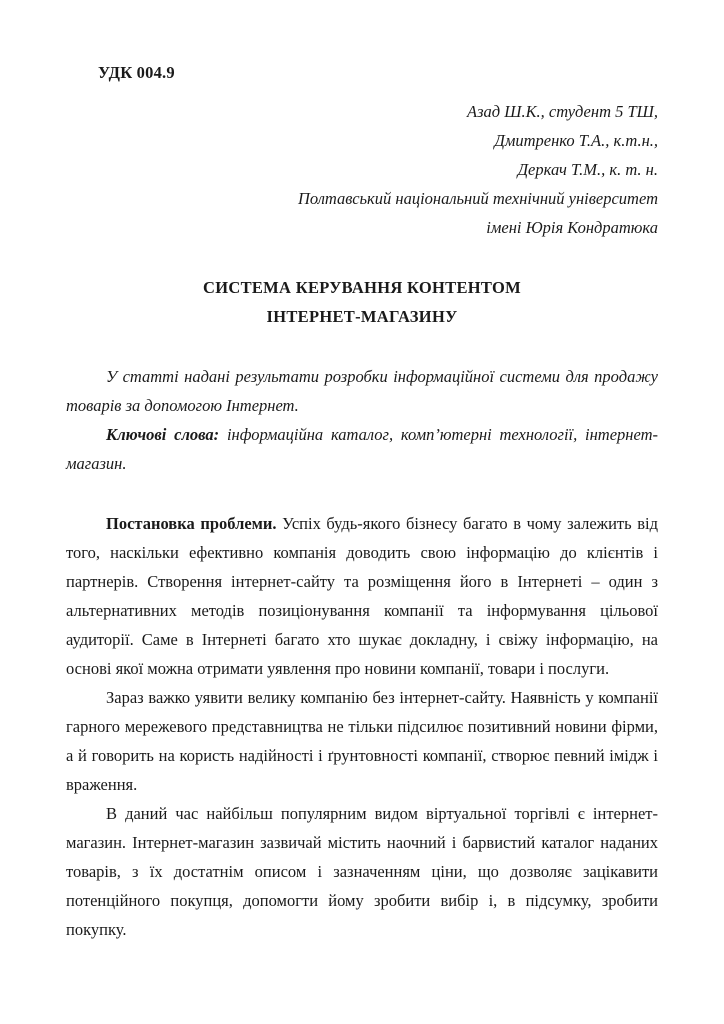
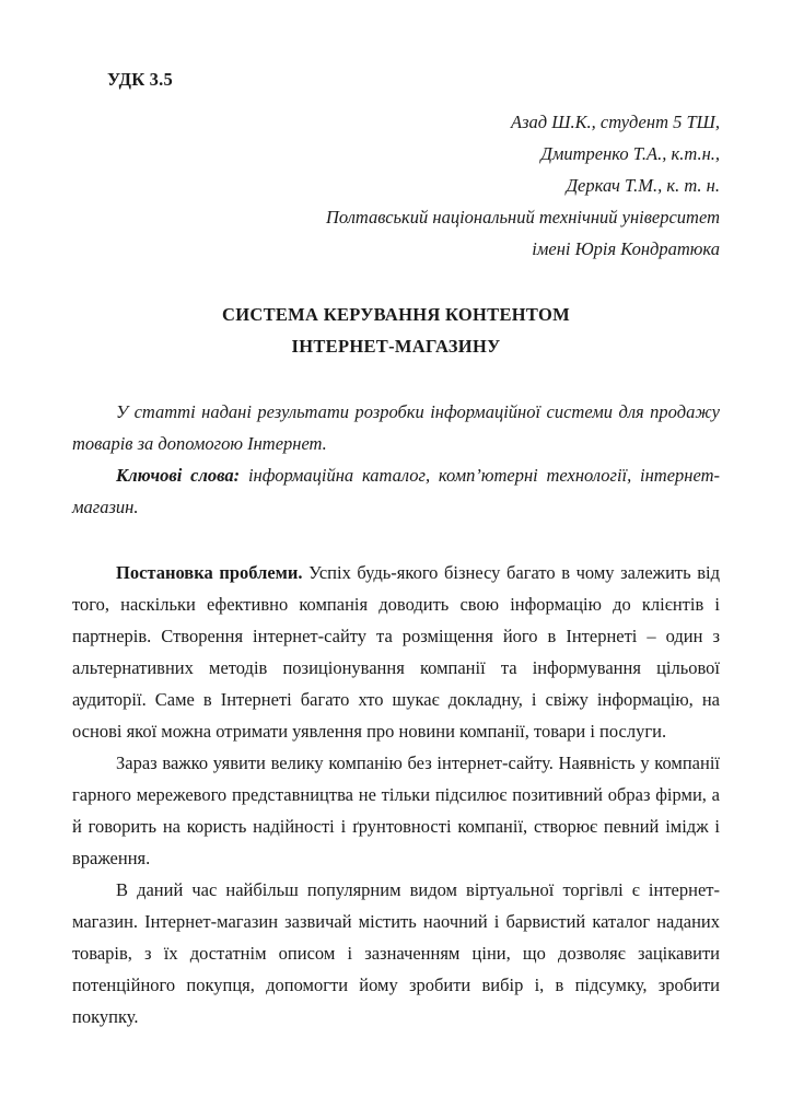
- УДК 004.9
+ УДК 3.5
  Азад Ш.К., студент 5 ТШ,
  Дмитренко Т.А., к.т.н.,
  Деркач Т.М., к. т. н.
  Полтавський національний технічний університет
  імені Юрія Кондратюка
  СИСТЕМА КЕРУВАННЯ КОНТЕНТОМ
  ІНТЕРНЕТ-МАГАЗИНУ
  У статті надані результати розробки інформаційної системи для продажу товарів за допомогою Інтернет.
  Ключові слова: інформаційна каталог, комп’ютерні технології, інтернет-магазин.
  Постановка проблеми. Успіх будь-якого бізнесу багато в чому залежить від того, наскільки ефективно компанія доводить свою інформацію до клієнтів і партнерів. Створення інтернет-сайту та розміщення його в Інтернеті – один з альтернативних методів позиціонування компанії та інформування цільової аудиторії. Саме в Інтернеті багато хто шукає докладну, і свіжу інформацію, на основі якої можна отримати уявлення про новини компанії, товари і послуги.
- Зараз важко уявити велику компанію без інтернет-сайту. Наявність у компанії гарного мережевого представництва не тільки підсилює позитивний новини фірми, а й говорить на користь надійності і ґрунтовності компанії, створює певний імідж і враження.
+ Зараз важко уявити велику компанію без інтернет-сайту. Наявність у компанії гарного мережевого представництва не тільки підсилює позитивний образ фірми, а й говорить на користь надійності і ґрунтовності компанії, створює певний імідж і враження.
  В даний час найбільш популярним видом віртуальної торгівлі є інтернет-магазин. Інтернет-магазин зазвичай містить наочний і барвистий каталог наданих товарів, з їх достатнім описом і зазначенням ціни, що дозволяє зацікавити потенційного покупця, допомогти йому зробити вибір і, в підсумку, зробити покупку.
